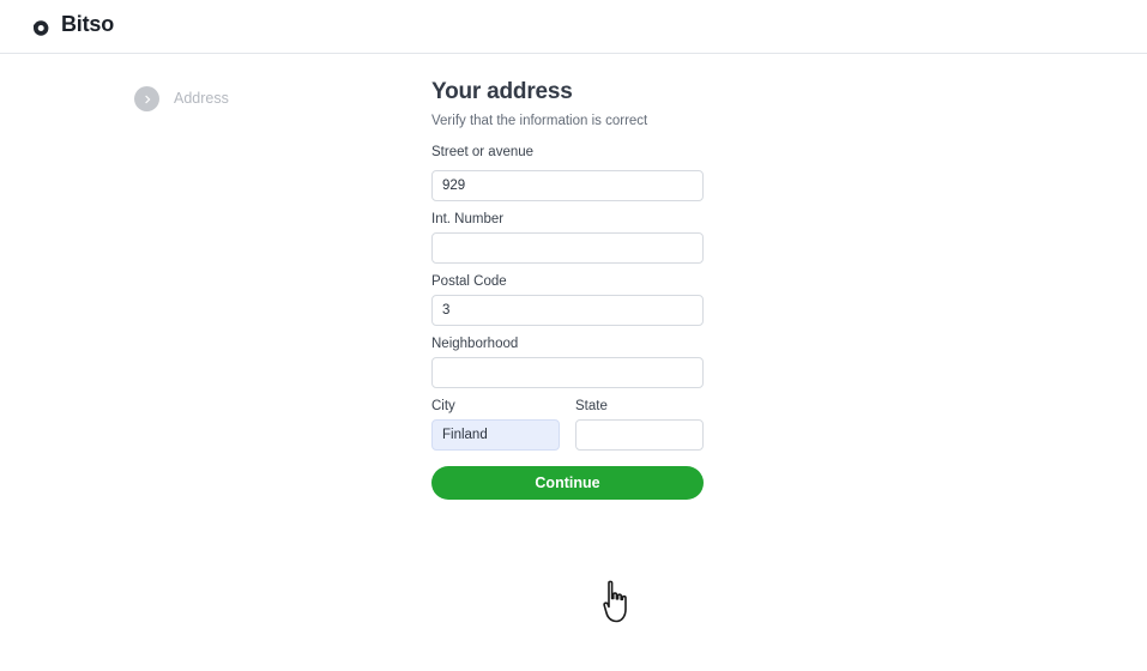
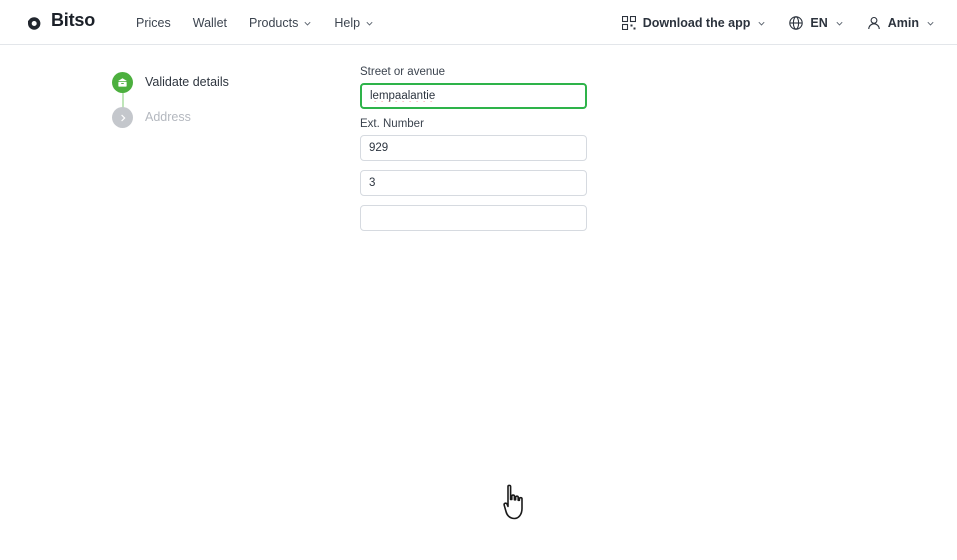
  Bitso
+ Prices
+ Wallet
+ Products
+ Help
+ Download the app
+ EN
+ Amin
+ Validate details
  Address
- Your address
- Verify that the information is correct
  Street or avenue
+ lempaalantie
+ Ext. Number
  929
- Int. Number
- Postal Code
  3
- Neighborhood
- City
- Finland
- State
- Continue
